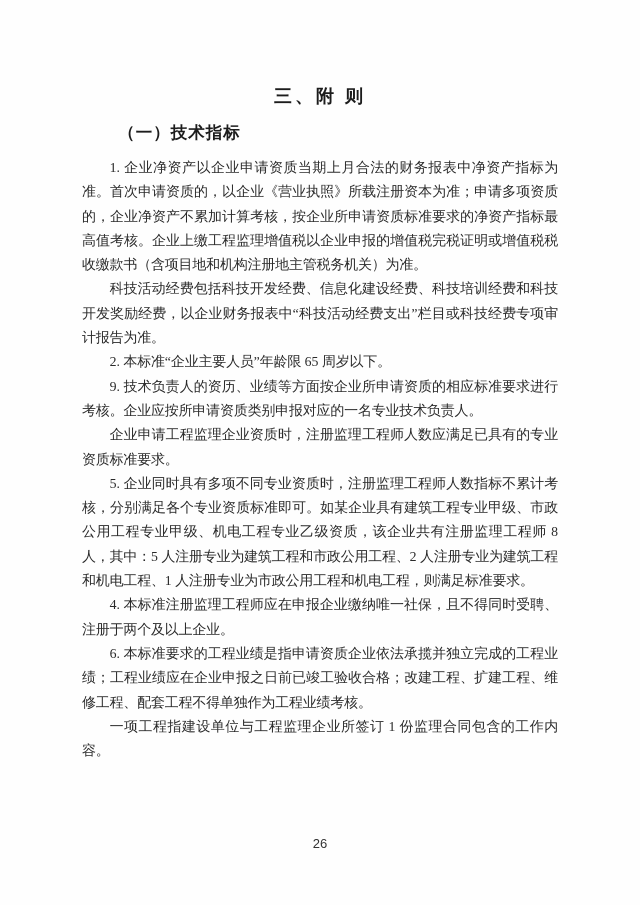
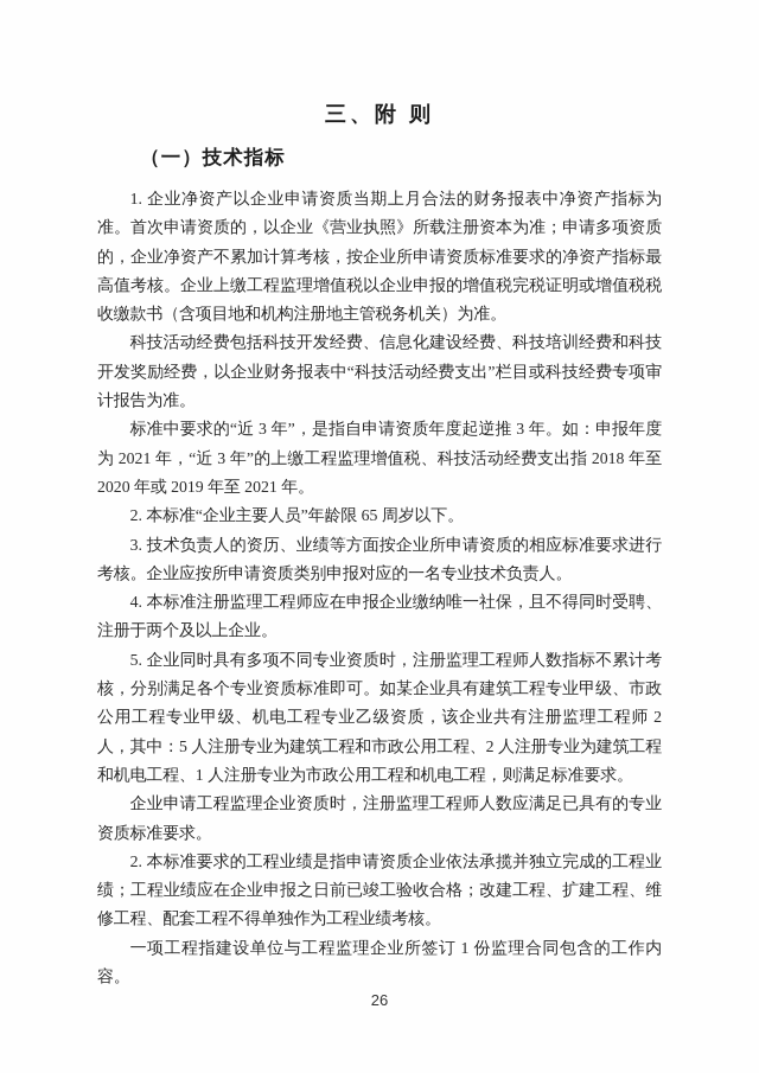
  三、附 则
  （一）技术指标
  1. 企业净资产以企业申请资质当期上月合法的财务报表中净资产指标为准。首次申请资质的，以企业《营业执照》所载注册资本为准；申请多项资质的，企业净资产不累加计算考核，按企业所申请资质标准要求的净资产指标最高值考核。企业上缴工程监理增值税以企业申报的增值税完税证明或增值税税收缴款书（含项目地和机构注册地主管税务机关）为准。
  科技活动经费包括科技开发经费、信息化建设经费、科技培训经费和科技开发奖励经费，以企业财务报表中“科技活动经费支出”栏目或科技经费专项审计报告为准。
+ 标准中要求的“近 3 年”，是指自申请资质年度起逆推 3 年。如：申报年度为 2021 年，“近 3 年”的上缴工程监理增值税、科技活动经费支出指 2018 年至 2020 年或 2019 年至 2021 年。
  2. 本标准“企业主要人员”年龄限 65 周岁以下。
- 9. 技术负责人的资历、业绩等方面按企业所申请资质的相应标准要求进行考核。企业应按所申请资质类别申报对应的一名专业技术负责人。
+ 3. 技术负责人的资历、业绩等方面按企业所申请资质的相应标准要求进行考核。企业应按所申请资质类别申报对应的一名专业技术负责人。
- 企业申请工程监理企业资质时，注册监理工程师人数应满足已具有的专业资质标准要求。
+ 4. 本标准注册监理工程师应在申报企业缴纳唯一社保，且不得同时受聘、注册于两个及以上企业。
- 5. 企业同时具有多项不同专业资质时，注册监理工程师人数指标不累计考核，分别满足各个专业资质标准即可。如某企业具有建筑工程专业甲级、市政公用工程专业甲级、机电工程专业乙级资质，该企业共有注册监理工程师 8 人，其中：5 人注册专业为建筑工程和市政公用工程、2 人注册专业为建筑工程和机电工程、1 人注册专业为市政公用工程和机电工程，则满足标准要求。
+ 5. 企业同时具有多项不同专业资质时，注册监理工程师人数指标不累计考核，分别满足各个专业资质标准即可。如某企业具有建筑工程专业甲级、市政公用工程专业甲级、机电工程专业乙级资质，该企业共有注册监理工程师 2 人，其中：5 人注册专业为建筑工程和市政公用工程、2 人注册专业为建筑工程和机电工程、1 人注册专业为市政公用工程和机电工程，则满足标准要求。
- 4. 本标准注册监理工程师应在申报企业缴纳唯一社保，且不得同时受聘、注册于两个及以上企业。
+ 企业申请工程监理企业资质时，注册监理工程师人数应满足已具有的专业资质标准要求。
- 6. 本标准要求的工程业绩是指申请资质企业依法承揽并独立完成的工程业绩；工程业绩应在企业申报之日前已竣工验收合格；改建工程、扩建工程、维修工程、配套工程不得单独作为工程业绩考核。
+ 2. 本标准要求的工程业绩是指申请资质企业依法承揽并独立完成的工程业绩；工程业绩应在企业申报之日前已竣工验收合格；改建工程、扩建工程、维修工程、配套工程不得单独作为工程业绩考核。
  一项工程指建设单位与工程监理企业所签订 1 份监理合同包含的工作内容。
  26
